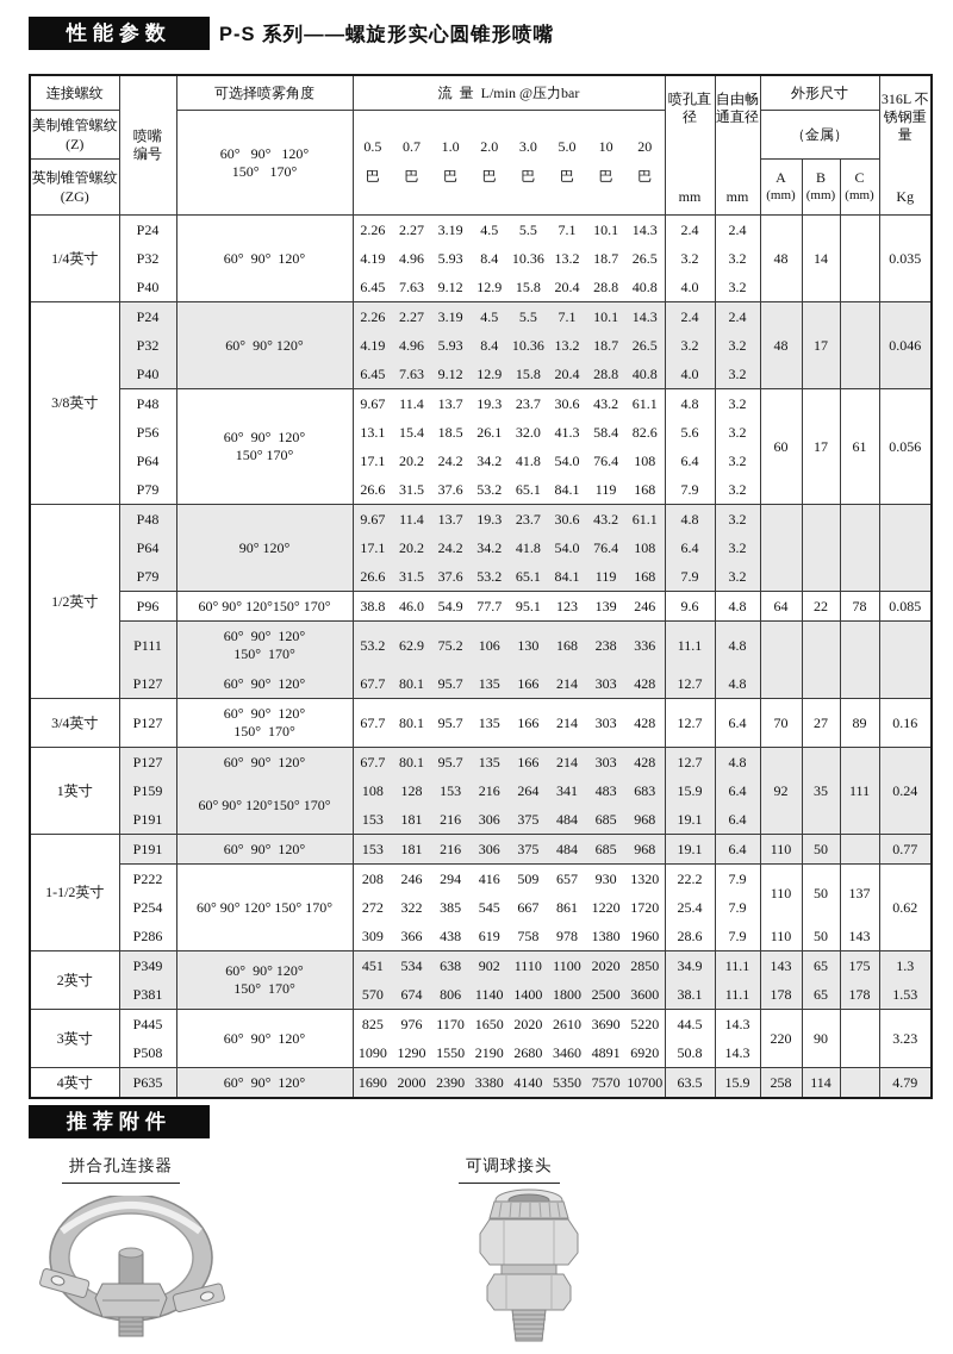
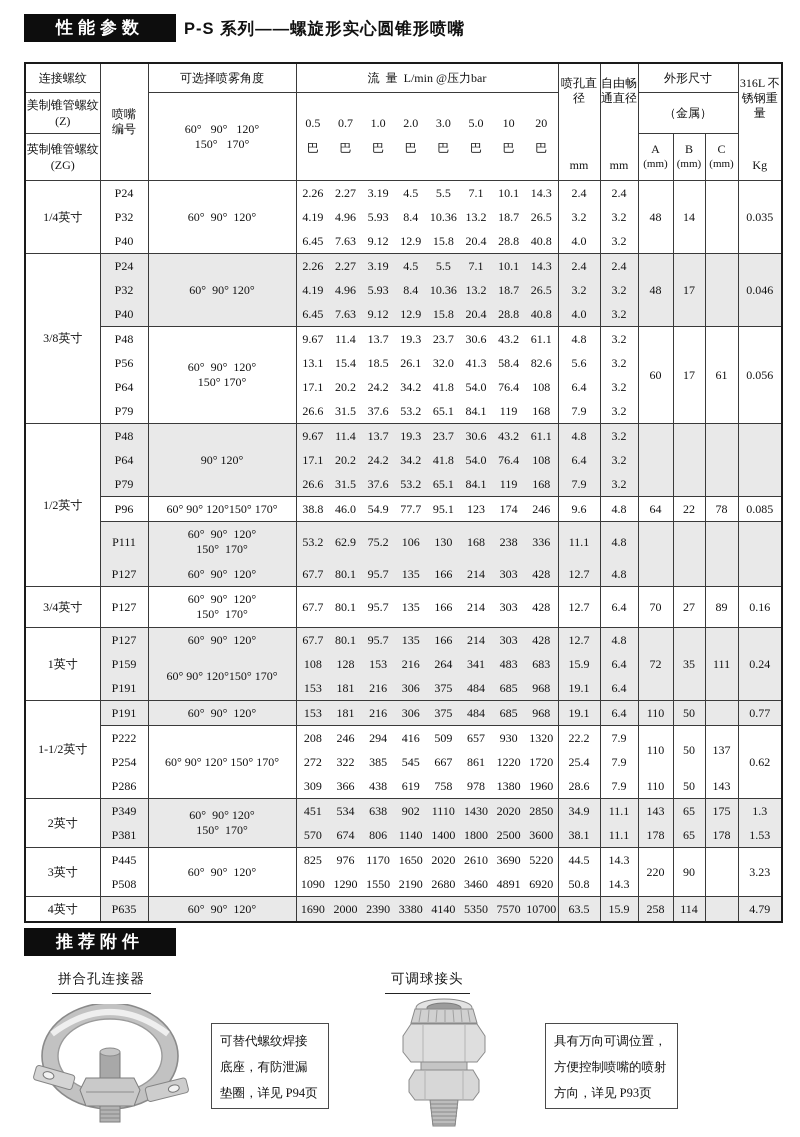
  性能参数
  P-S 系列——螺旋形实心圆锥形喷嘴
  连接螺纹	喷嘴编号	可选择喷雾角度	流 量 L/min @压力bar	喷孔直径 mm	自由畅通直径 mm	外形尺寸	316L 不锈钢重量 Kg
  美制锥管螺纹 (Z)	60° 90° 120° 150° 170°	0.5 0.7 1.0 2.0 3.0 5.0 10 20 巴 巴 巴 巴 巴 巴 巴 巴	（金属）
  英制锥管螺纹 (ZG)	A (mm)	B (mm)	C (mm)
  1/4英寸	P24	60° 90° 120°	2.26 2.27 3.19 4.5 5.5 7.1 10.1 14.3	2.4	2.4	48	14		0.035
  P32	4.19 4.96 5.93 8.4 10.36 13.2 18.7 26.5	3.2	3.2
  P40	6.45 7.63 9.12 12.9 15.8 20.4 28.8 40.8	4.0	3.2
  3/8英寸	P24	60° 90° 120°	2.26 2.27 3.19 4.5 5.5 7.1 10.1 14.3	2.4	2.4	48	17		0.046
  P32	4.19 4.96 5.93 8.4 10.36 13.2 18.7 26.5	3.2	3.2
  P40	6.45 7.63 9.12 12.9 15.8 20.4 28.8 40.8	4.0	3.2
  P48	60° 90° 120°150° 170°	9.67 11.4 13.7 19.3 23.7 30.6 43.2 61.1	4.8	3.2	60	17	61	0.056
  P56	13.1 15.4 18.5 26.1 32.0 41.3 58.4 82.6	5.6	3.2
  P64	17.1 20.2 24.2 34.2 41.8 54.0 76.4 108	6.4	3.2
  P79	26.6 31.5 37.6 53.2 65.1 84.1 119 168	7.9	3.2
  1/2英寸	P48	90° 120°	9.67 11.4 13.7 19.3 23.7 30.6 43.2 61.1	4.8	3.2
  P64	17.1 20.2 24.2 34.2 41.8 54.0 76.4 108	6.4	3.2
  P79	26.6 31.5 37.6 53.2 65.1 84.1 119 168	7.9	3.2
- P96	60° 90° 120°150° 170°	38.8 46.0 54.9 77.7 95.1 123 139 246	9.6	4.8	64	22	78	0.085
+ P96	60° 90° 120°150° 170°	38.8 46.0 54.9 77.7 95.1 123 174 246	9.6	4.8	64	22	78	0.085
  P111	60° 90° 120°150° 170°	53.2 62.9 75.2 106 130 168 238 336	11.1	4.8
  P127	60° 90° 120°	67.7 80.1 95.7 135 166 214 303 428	12.7	4.8
  3/4英寸	P127	60° 90° 120°150° 170°	67.7 80.1 95.7 135 166 214 303 428	12.7	6.4	70	27	89	0.16
- 1英寸	P127	60° 90° 120°	67.7 80.1 95.7 135 166 214 303 428	12.7	4.8	92	35	111	0.24
+ 1英寸	P127	60° 90° 120°	67.7 80.1 95.7 135 166 214 303 428	12.7	4.8	72	35	111	0.24
  P159	60° 90° 120°150° 170°	108 128 153 216 264 341 483 683	15.9	6.4
  P191	153 181 216 306 375 484 685 968	19.1	6.4
  1-1/2英寸	P191	60° 90° 120°	153 181 216 306 375 484 685 968	19.1	6.4	110	50		0.77
  P222	60° 90° 120° 150° 170°	208 246 294 416 509 657 930 1320	22.2	7.9	110	50	137	0.62
  P254	272 322 385 545 667 861 1220 1720	25.4	7.9
  P286	309 366 438 619 758 978 1380 1960	28.6	7.9	110	50	143
- 2英寸	P349	60° 90° 120°150° 170°	451 534 638 902 1110 1100 2020 2850	34.9	11.1	143	65	175	1.3
+ 2英寸	P349	60° 90° 120°150° 170°	451 534 638 902 1110 1430 2020 2850	34.9	11.1	143	65	175	1.3
  P381	570 674 806 1140 1400 1800 2500 3600	38.1	11.1	178	65	178	1.53
  3英寸	P445	60° 90° 120°	825 976 1170 1650 2020 2610 3690 5220	44.5	14.3	220	90		3.23
  P508	1090 1290 1550 2190 2680 3460 4891 6920	50.8	14.3
  4英寸	P635	60° 90° 120°	1690 2000 2390 3380 4140 5350 7570 10700	63.5	15.9	258	114		4.79
  推荐附件
  拼合孔连接器
  可调球接头
+ 可替代螺纹焊接
+ 底座，有防泄漏
+ 垫圈，详见 P94页
+ 具有万向可调位置，
+ 方便控制喷嘴的喷射
+ 方向，详见 P93页
